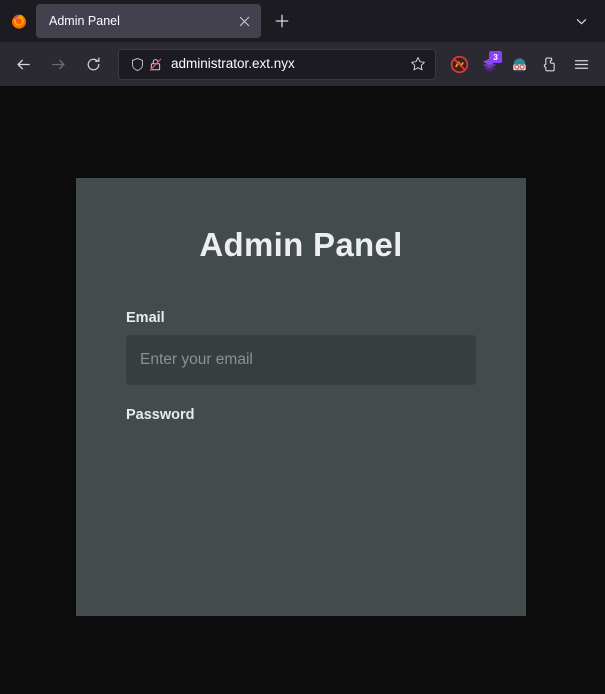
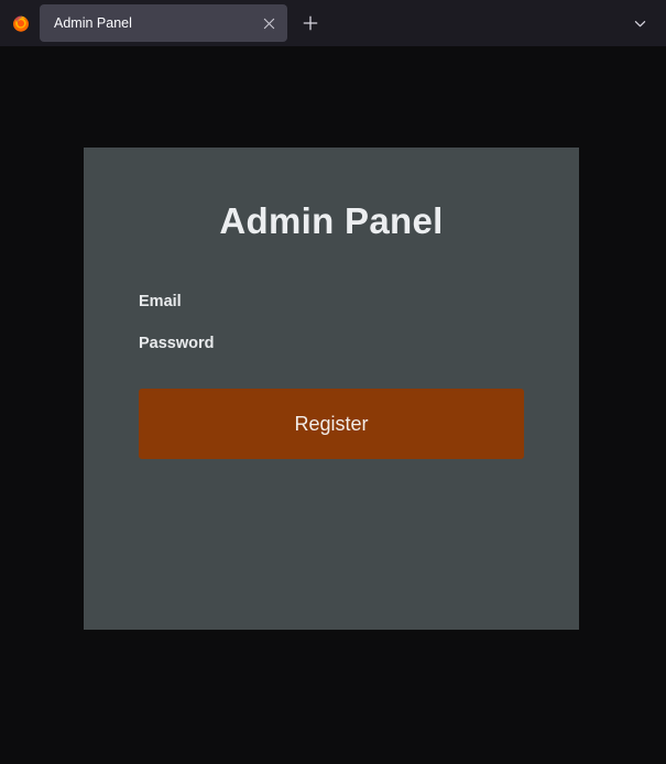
  Admin Panel
- administrator.ext.nyx
- 3
  Admin Panel
  Email
- Enter your email
  Password
+ Register
